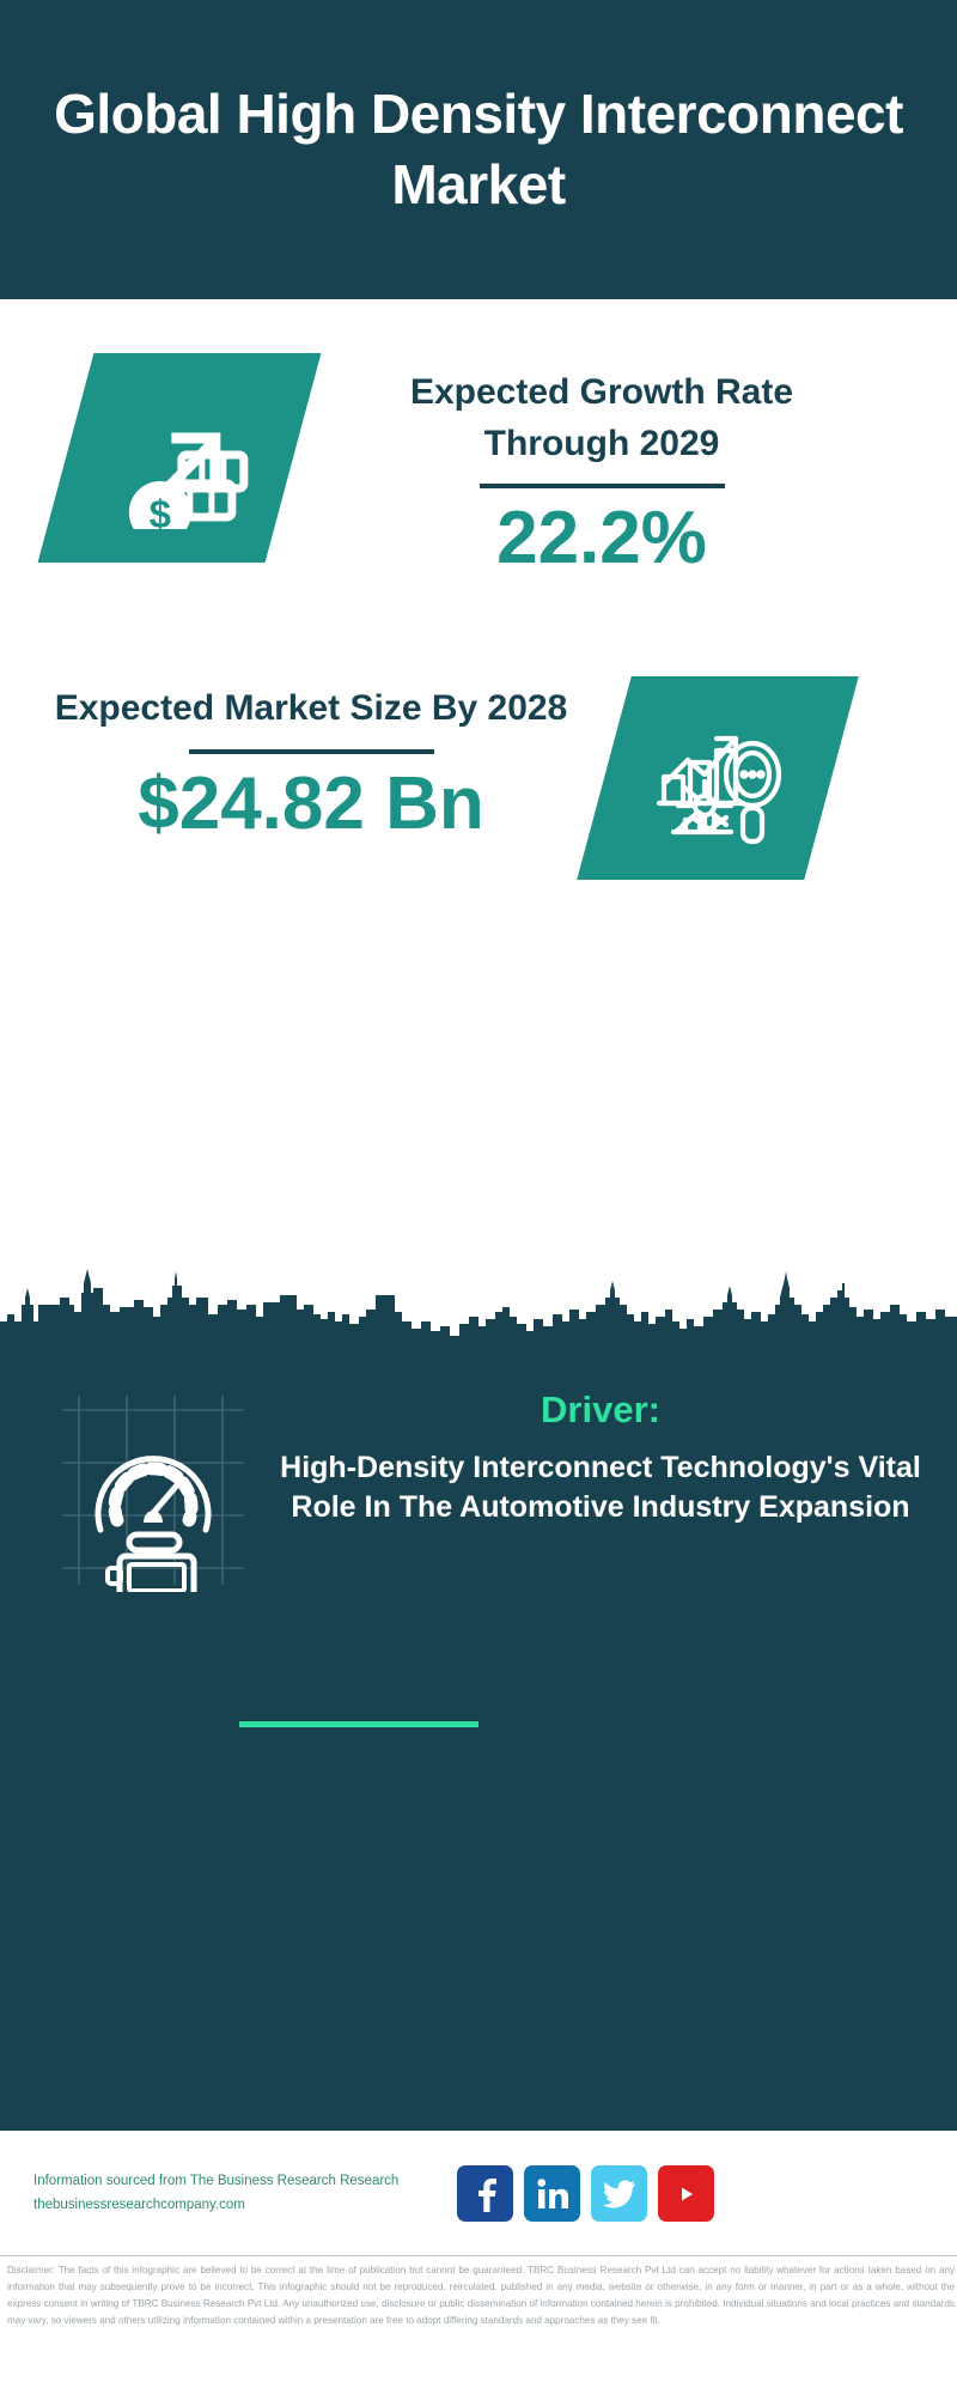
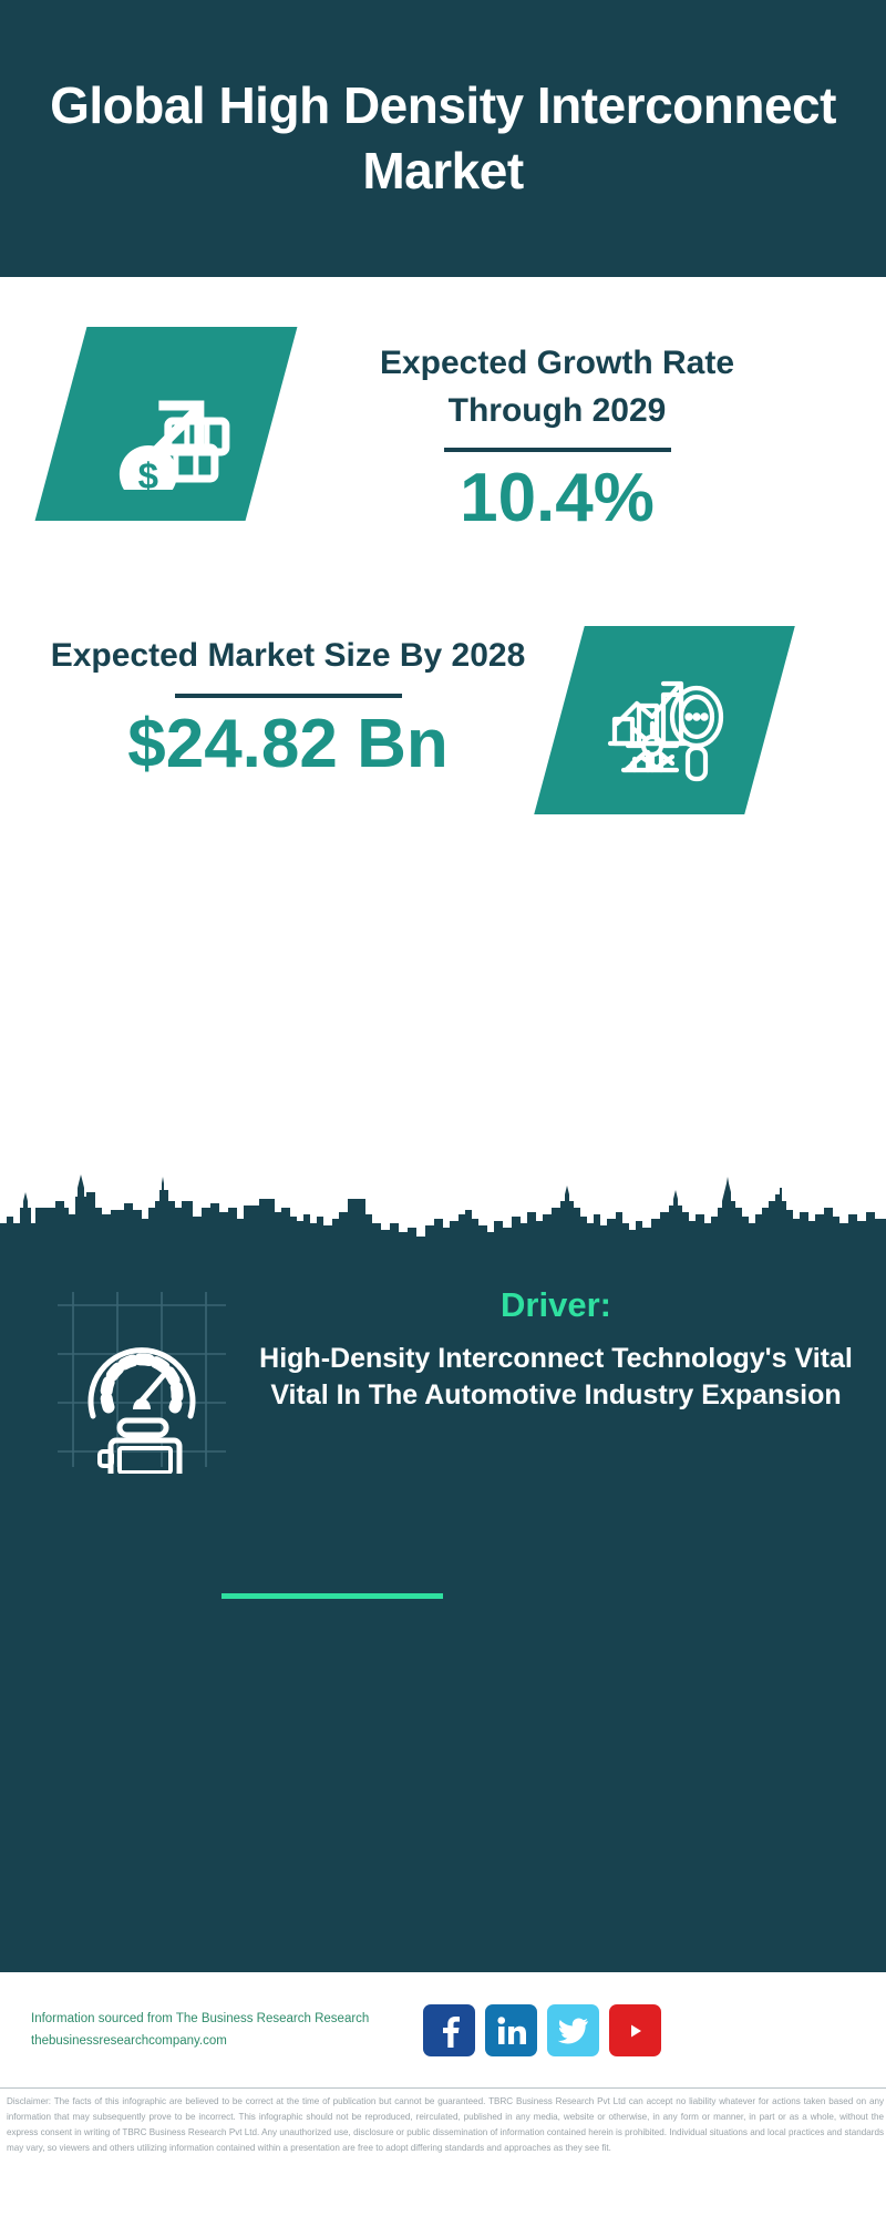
  Global High Density Interconnect Market
  Expected Growth Rate Through 2029
- 22.2%
+ 10.4%
  Expected Market Size By 2028
  $24.82 Bn
  Driver:
- High-Density Interconnect Technology's Vital Role In The Automotive Industry Expansion
+ High-Density Interconnect Technology's Vital Vital In The Automotive Industry Expansion
  Information sourced from The Business Research Research
  thebusinessresearchcompany.com
  Disclaimer: The facts of this infographic are believed to be correct at the time of publication but cannot be guaranteed. TBRC Business Research Pvt Ltd can accept no liability whatever for actions taken based on any information that may subsequently prove to be incorrect. This infographic should not be reproduced, reirculated, published in any media, website or otherwise, in any form or manner, in part or as a whole, without the express consent in writing of TBRC Business Research Pvt Ltd. Any unauthorized use, disclosure or public dissemination of information contained herein is prohibited. Individual situations and local practices and standards may vary, so viewers and others utilizing information contained within a presentation are free to adopt differing standards and approaches as they see fit.
